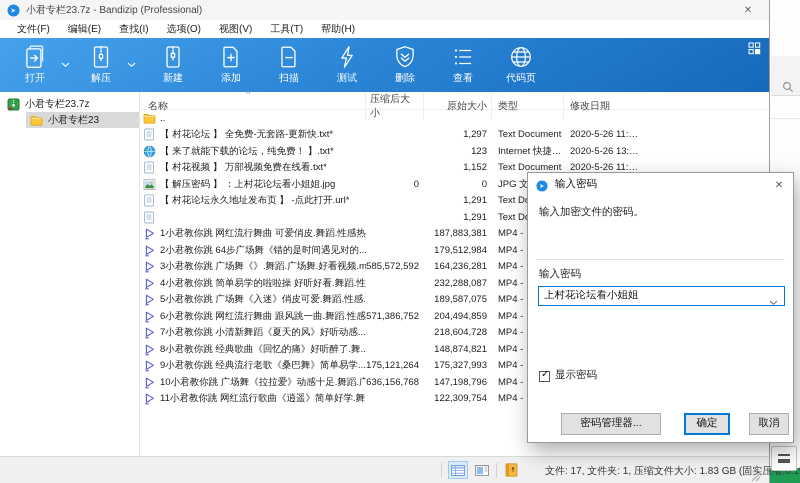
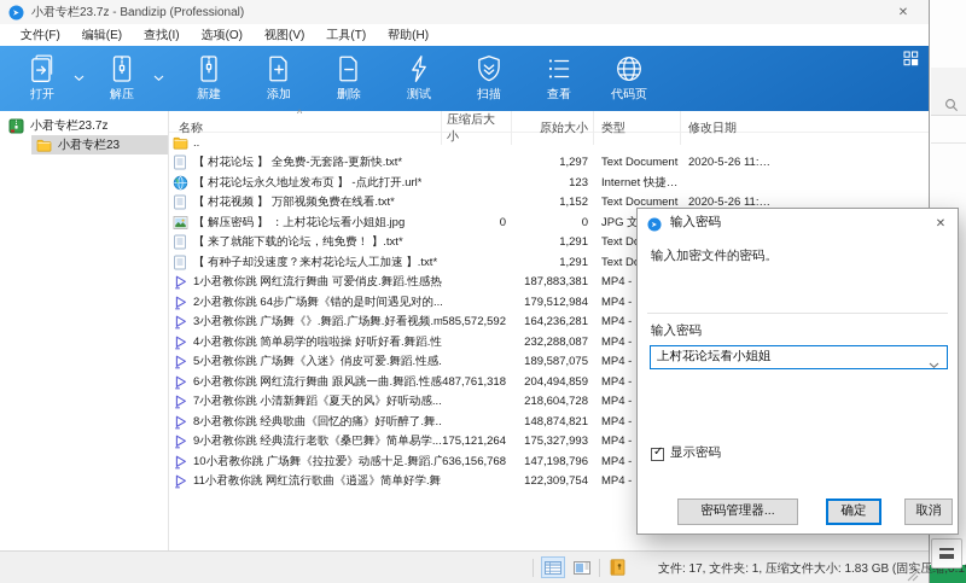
  小君专栏23.7z - Bandizip (Professional)
  ✕
  文件(F)
  编辑(E)
  查找(I)
  选项(O)
  视图(V)
  工具(T)
  帮助(H)
  打开
  解压
  新建
  添加
- 扫描
+ 删除
  测试
- 删除
+ 扫描
  查看
  代码页
  小君专栏23.7z
  小君专栏23
  ^
  名称
  压缩后大小
  原始大小
  类型
  修改日期
  ..
  【 村花论坛 】 全免费-无套路-更新快.txt*
  1,297
  Text Document
  2020-5-26 11:…
- 【 来了就能下载的论坛，纯免费！ 】.txt*
+ 【 村花论坛永久地址发布页 】 -点此打开.url*
  123
  Internet 快捷…
- 2020-5-26 13:…
  【 村花视频 】 万部视频免费在线看.txt*
  1,152
  Text Document
  2020-5-26 11:…
  【 解压密码 】 ：上村花论坛看小姐姐.jpg
  0
  0
  JPG 文
- 【 村花论坛永久地址发布页 】 -点此打开.url*
+ 【 来了就能下载的论坛，纯免费！ 】.txt*
  1,291
+ 【 有种子却没速度？来村花论坛人工加速 】.txt*
  1,291
  1小君教你跳 网红流行舞曲 可爱俏皮.舞蹈.性感热
  187,883,381
  MP4 -
  2小君教你跳 64步广场舞《错的是时间遇见对的...
  179,512,984
  MP4 -
  3小君教你跳 广场舞《》.舞蹈.广场舞.好看视频.m
  585,572,592
  164,236,281
  MP4 -
  4小君教你跳 简单易学的啦啦操 好听好看.舞蹈.性
  232,288,087
  MP4 -
  5小君教你跳 广场舞《入迷》俏皮可爱.舞蹈.性感.
  189,587,075
  MP4 -
  6小君教你跳 网红流行舞曲 跟风跳一曲.舞蹈.性感
- 571,386,752
+ 487,761,318
  204,494,859
  MP4 -
  7小君教你跳 小清新舞蹈《夏天的风》好听动感...
  218,604,728
  MP4 -
  8小君教你跳 经典歌曲《回忆的痛》好听醉了.舞..
  148,874,821
  MP4 -
  9小君教你跳 经典流行老歌《桑巴舞》简单易学...
  175,121,264
  175,327,993
  MP4 -
  10小君教你跳 广场舞《拉拉爱》动感十足.舞蹈.广
  636,156,768
  147,198,796
  MP4 -
  11小君教你跳 网红流行歌曲《逍遥》简单好学.舞
  122,309,754
  MP4 -
  文件: 17, 文件夹: 1, 压缩文件大小: 1.83 GB (固实压缩,0.1
  输入密码
  ✕
  输入加密文件的密码。
  输入密码
  上村花论坛看小姐姐
  ✓
  显示密码
  密码管理器...
  确定
  取消
